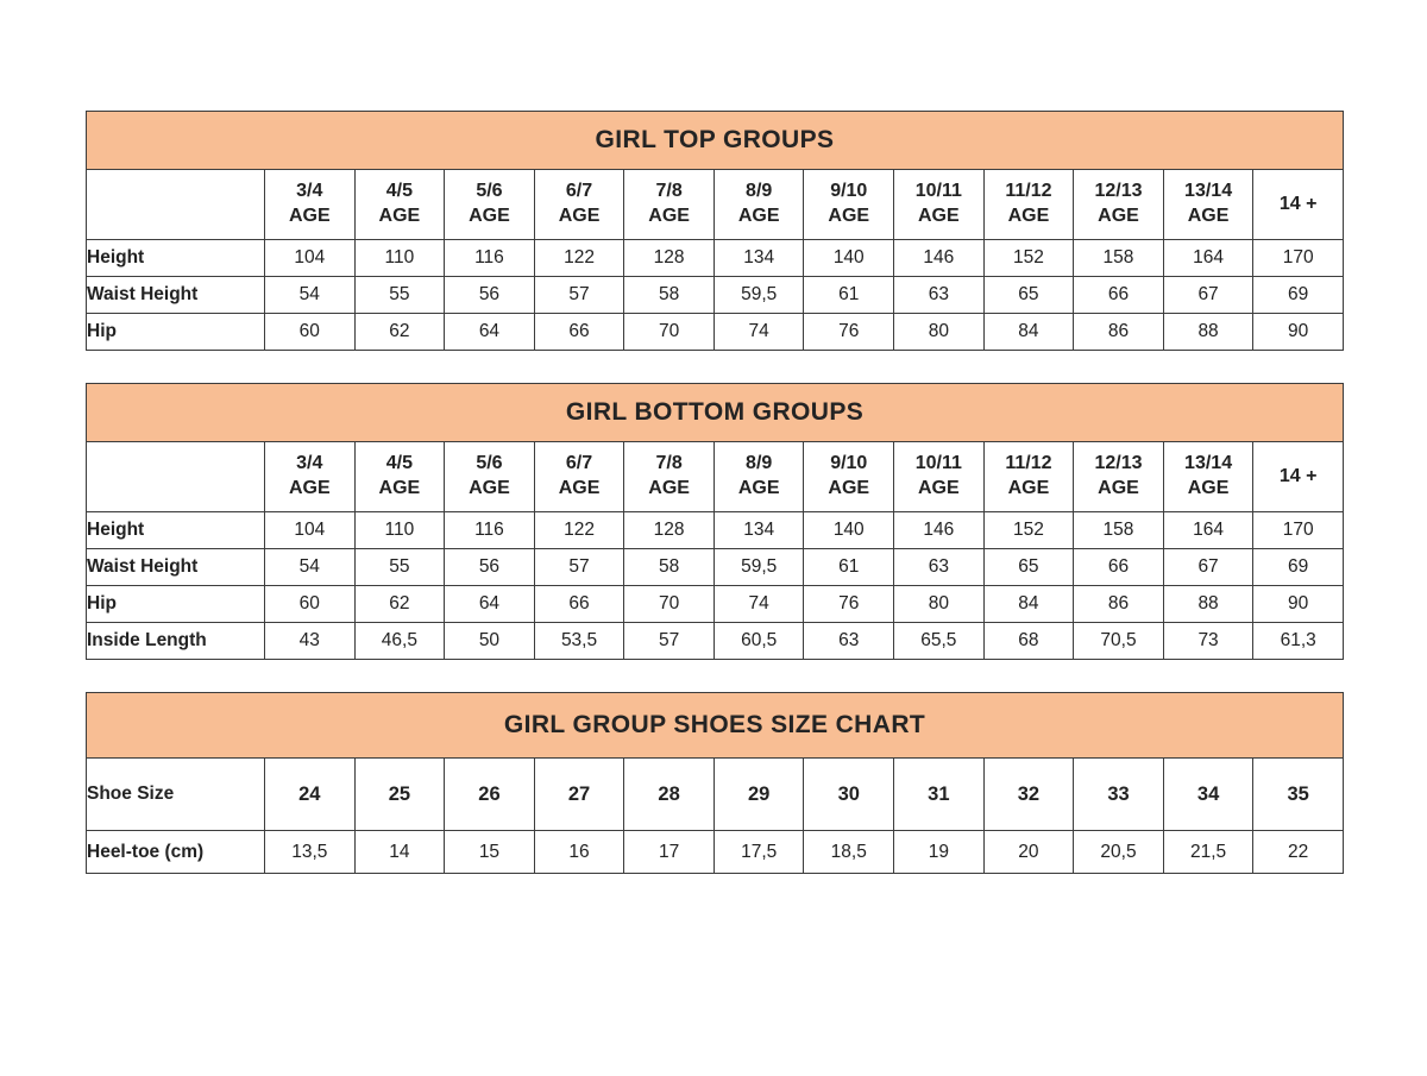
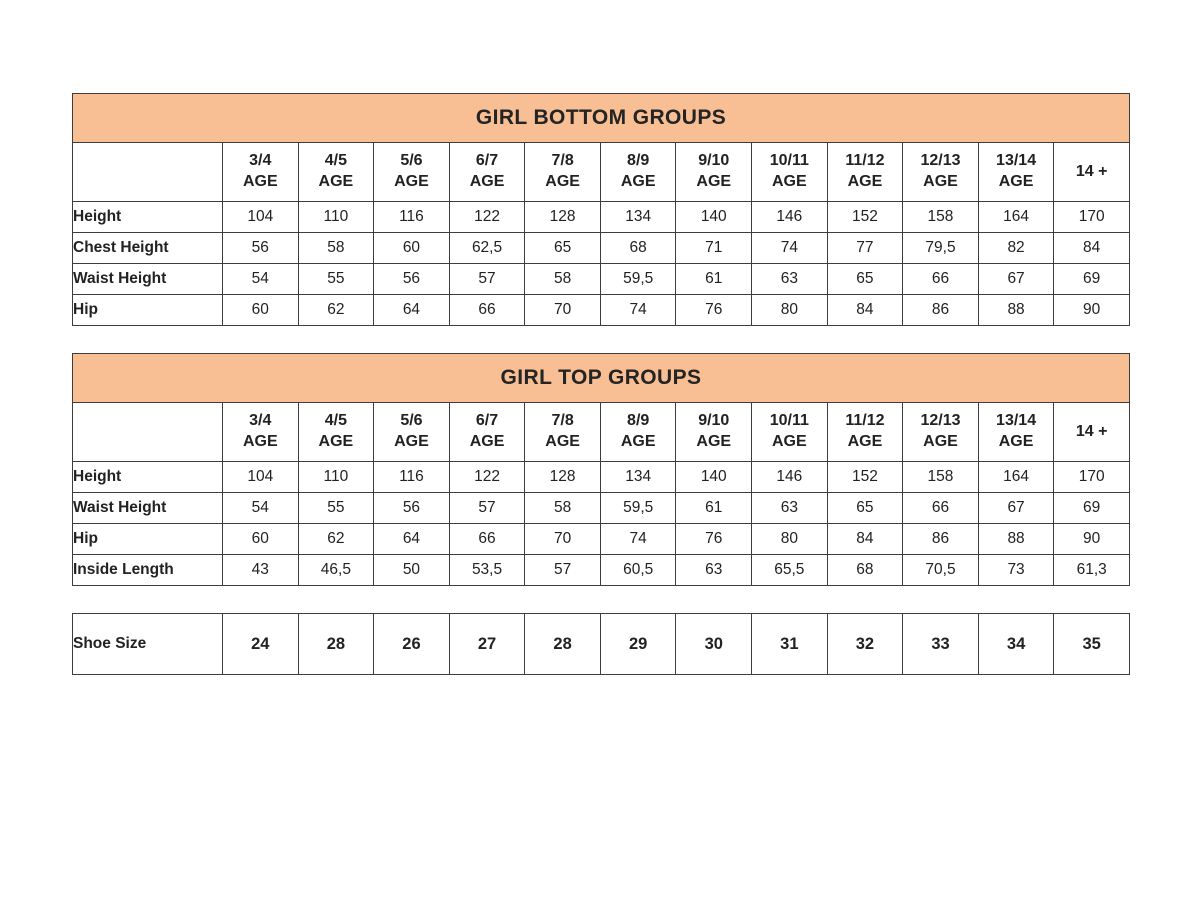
- GIRL TOP GROUPS
+ GIRL BOTTOM GROUPS
  	3/4AGE	4/5AGE	5/6AGE	6/7AGE	7/8AGE	8/9AGE	9/10AGE	10/11AGE	11/12AGE	12/13AGE	13/14AGE	14 +
  Height	104	110	116	122	128	134	140	146	152	158	164	170
+ Chest Height	56	58	60	62,5	65	68	71	74	77	79,5	82	84
  Waist Height	54	55	56	57	58	59,5	61	63	65	66	67	69
  Hip	60	62	64	66	70	74	76	80	84	86	88	90
- GIRL BOTTOM GROUPS
+ GIRL TOP GROUPS
  	3/4AGE	4/5AGE	5/6AGE	6/7AGE	7/8AGE	8/9AGE	9/10AGE	10/11AGE	11/12AGE	12/13AGE	13/14AGE	14 +
  Height	104	110	116	122	128	134	140	146	152	158	164	170
  Waist Height	54	55	56	57	58	59,5	61	63	65	66	67	69
  Hip	60	62	64	66	70	74	76	80	84	86	88	90
  Inside Length	43	46,5	50	53,5	57	60,5	63	65,5	68	70,5	73	61,3
- GIRL GROUP SHOES SIZE CHART
- Shoe Size	24	25	26	27	28	29	30	31	32	33	34	35
+ Shoe Size	24	28	26	27	28	29	30	31	32	33	34	35
- Heel-toe (cm)	13,5	14	15	16	17	17,5	18,5	19	20	20,5	21,5	22
